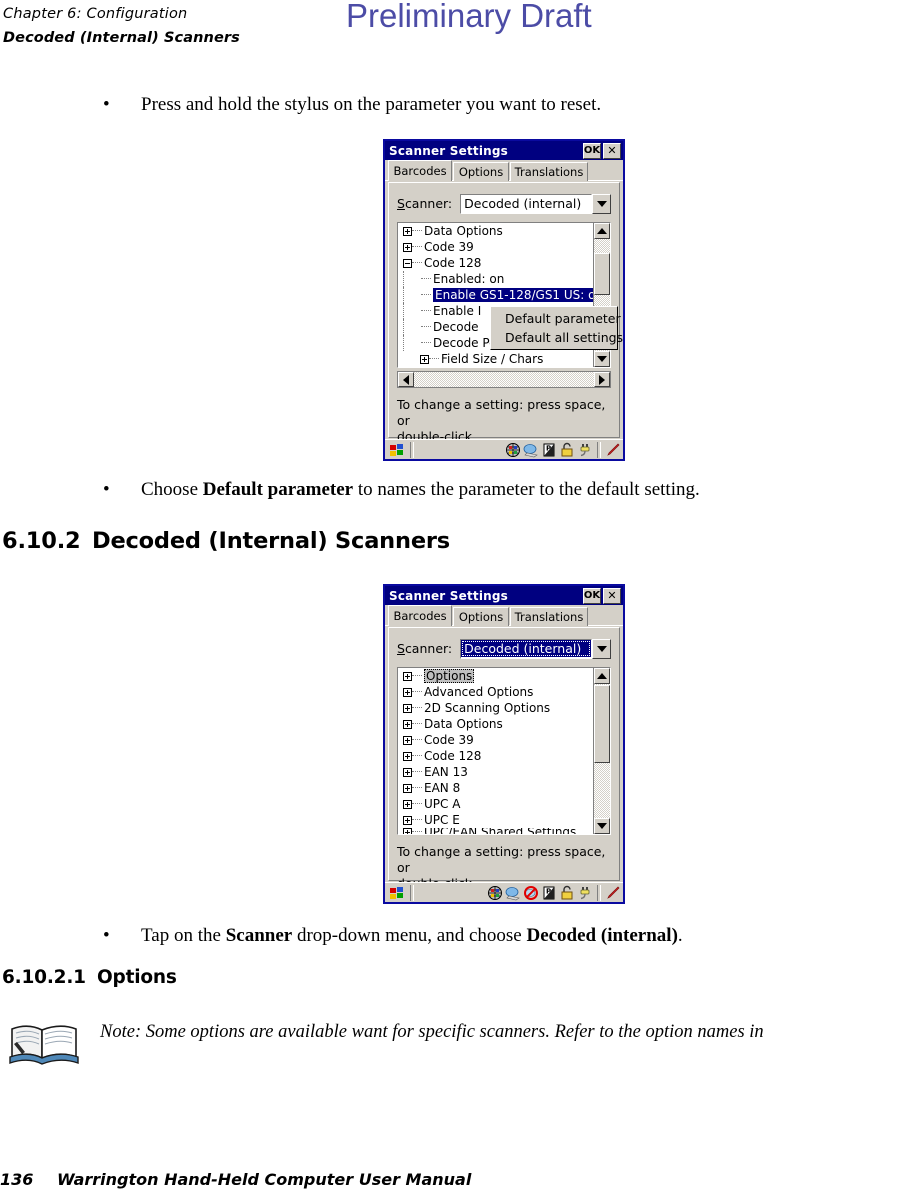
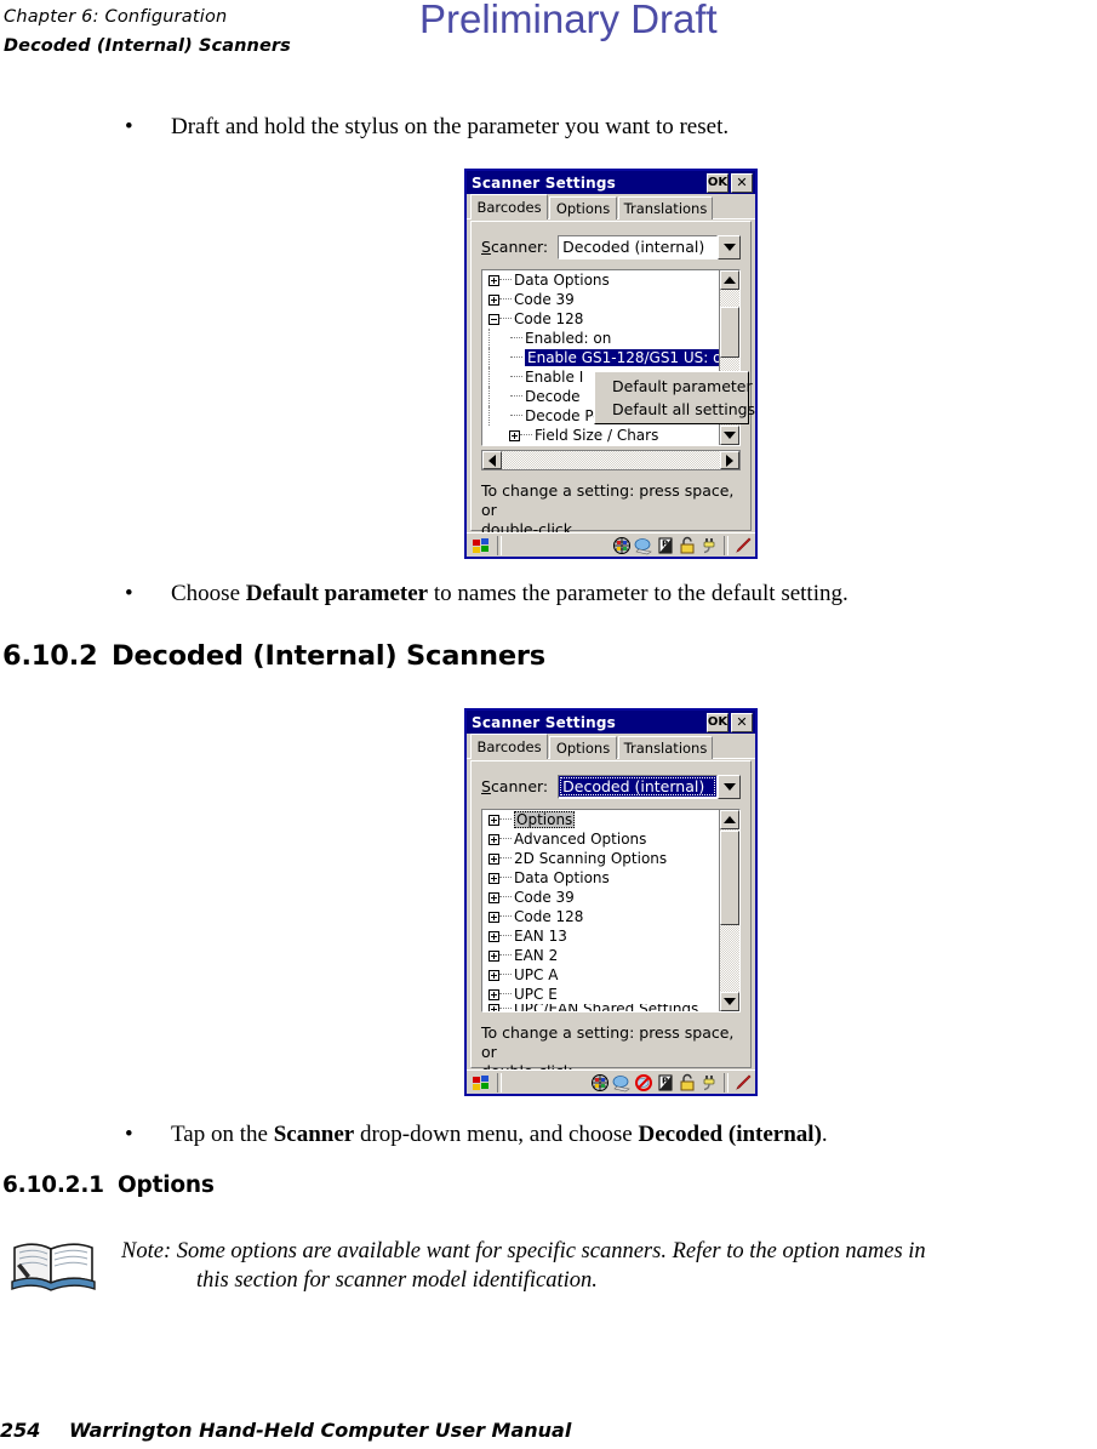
  Chapter 6: Configuration
  Decoded (Internal) Scanners
  Preliminary Draft
  •
- Press and hold the stylus on the parameter you want to reset.
+ Draft and hold the stylus on the parameter you want to reset.
  Scanner Settings
  OK
  ✕
  Barcodes
  Options
  Translations
  Scanner:
  Decoded (internal)
  Data Options
  Code 39
  Code 128
  Enabled: on
  Enable GS1-128/GS1 US: o
  Enable I
  Decode
  Field Size / Chars
  To change a setting: press space, or
  double-click.
  Default parameter
  Default all settings
  P
  •
  Choose Default parameter to names the parameter to the default setting.
  6.10.2 Decoded (Internal) Scanners
  Scanner Settings
  OK
  ✕
  Barcodes
  Options
  Translations
  Scanner:
  Decoded (internal)
  Options
  Advanced Options
  2D Scanning Options
  Data Options
  Code 39
  Code 128
  EAN 13
- EAN 8
+ EAN 2
  UPC A
  UPC E
  UPC/EAN Shared Settings
  To change a setting: press space, or
  P
  •
  Tap on the Scanner drop-down menu, and choose Decoded (internal).
  6.10.2.1 Options
  Note: Some options are available want for specific scanners. Refer to the option names in
+ this section for scanner model identification.
- 136 Warrington Hand-Held Computer User Manual
+ 254 Warrington Hand-Held Computer User Manual
